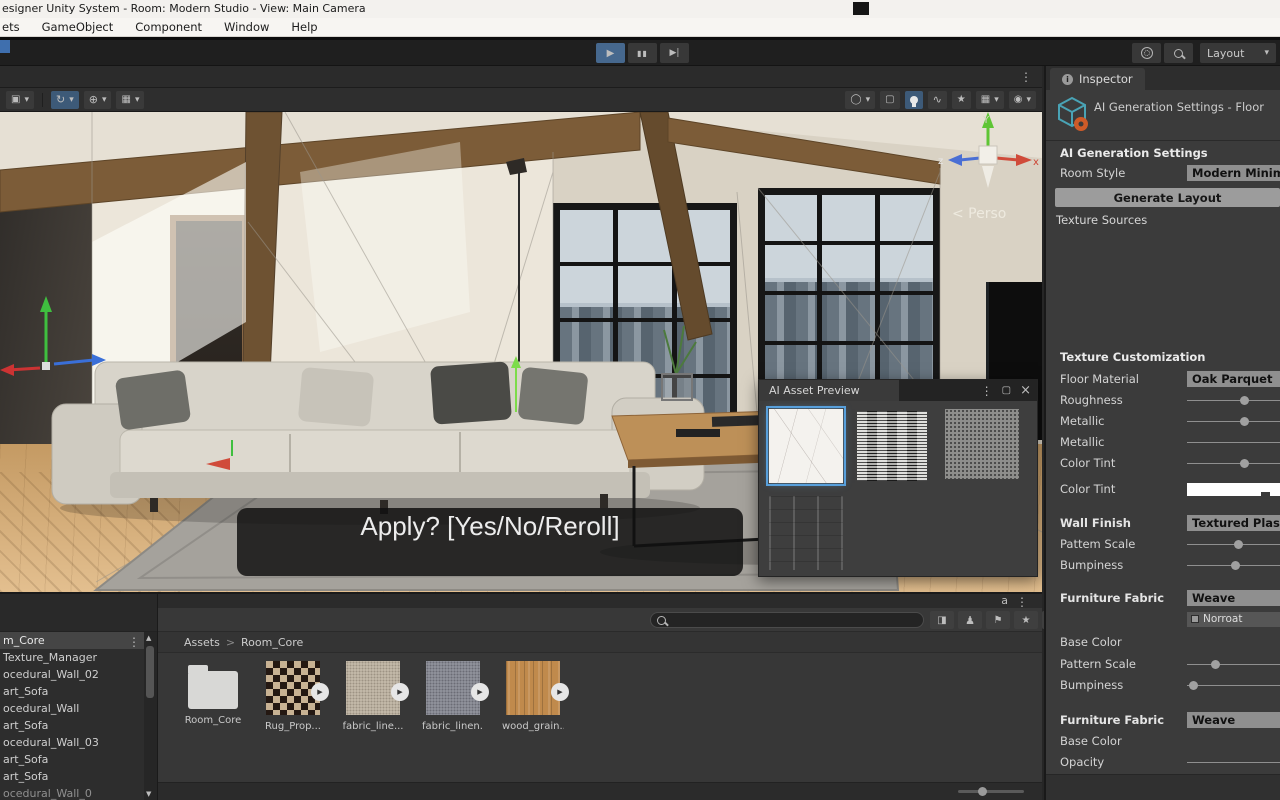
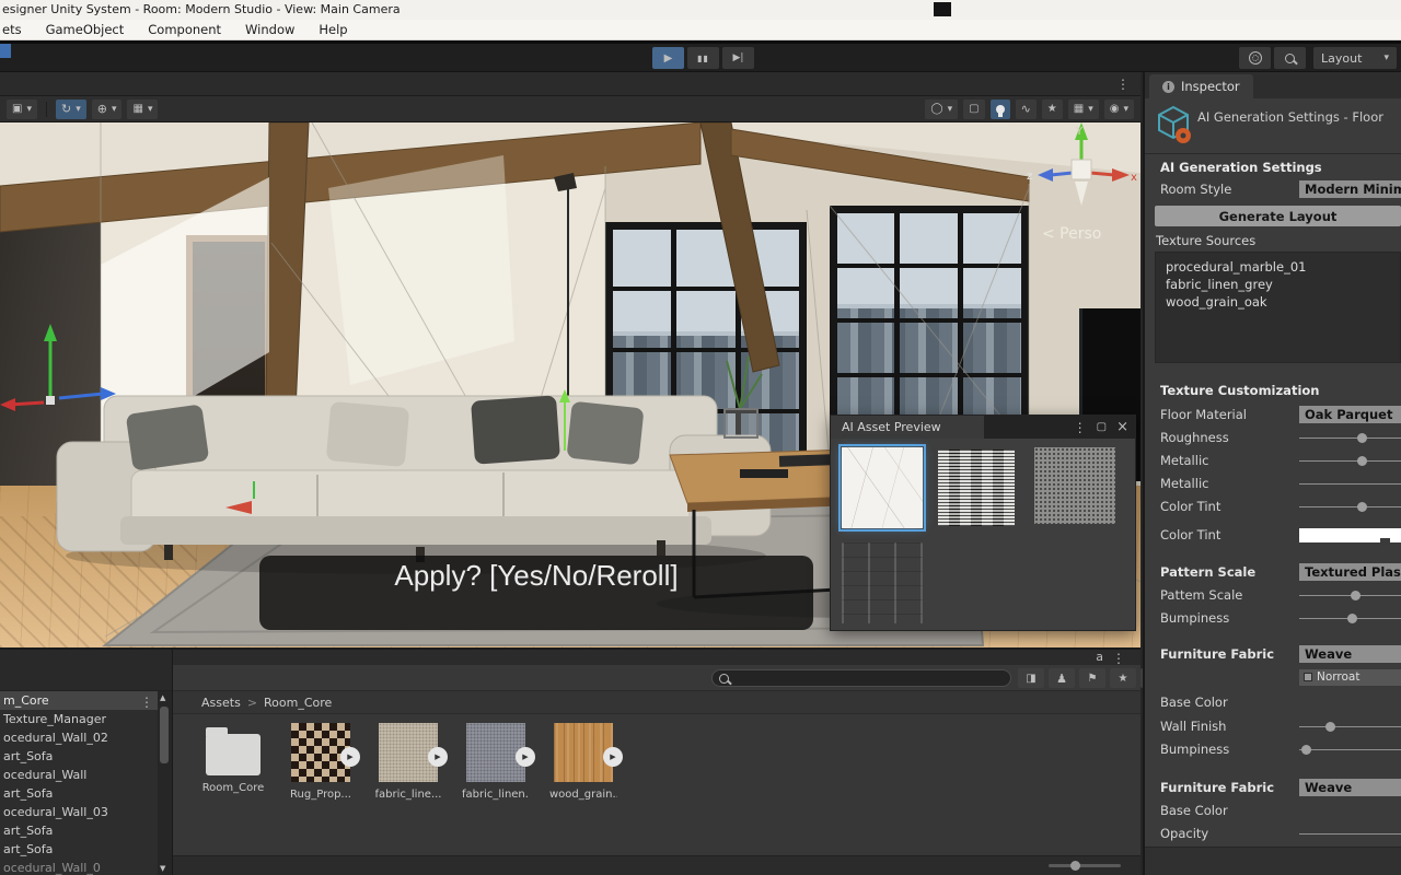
  esigner Unity System - Room: Modern Studio - View: Main Camera
  ets
  GameObject
  Component
  Window
  Help
  Layout
  Y
  x
  z
  < Perso
  Apply? [Yes/No/Reroll]
  AI Asset Preview
  m_Core
  Texture_Manager
  ocedural_Wall_02
  art_Sofa
  ocedural_Wall
  art_Sofa
  ocedural_Wall_03
  art_Sofa
  art_Sofa
  ocedural_Wall_0
  Assets
  >
  Room_Core
  Room_Core
  Rug_Prop...
  fabric_line...
  fabric_linen.
  wood_grain.
  Inspector
  AI Generation Settings - Floor
  AI Generation Settings
  Room Style
  Modern Minim
  Generate Layout
  Texture Sources
+ procedural_marble_01
+ fabric_linen_grey
+ wood_grain_oak
  Texture Customization
  Floor Material
  Oak Parquet
  Roughness
  Metallic
  Metallic
  Color Tint
  Color Tint
- Wall Finish
+ Pattern Scale
  Textured Plas
  Pattem Scale
  Bumpiness
  Furniture Fabric
  Weave
  Norroat
  Base Color
- Pattern Scale
+ Wall Finish
  Bumpiness
  Furniture Fabric
  Weave
  Base Color
  Opacity
